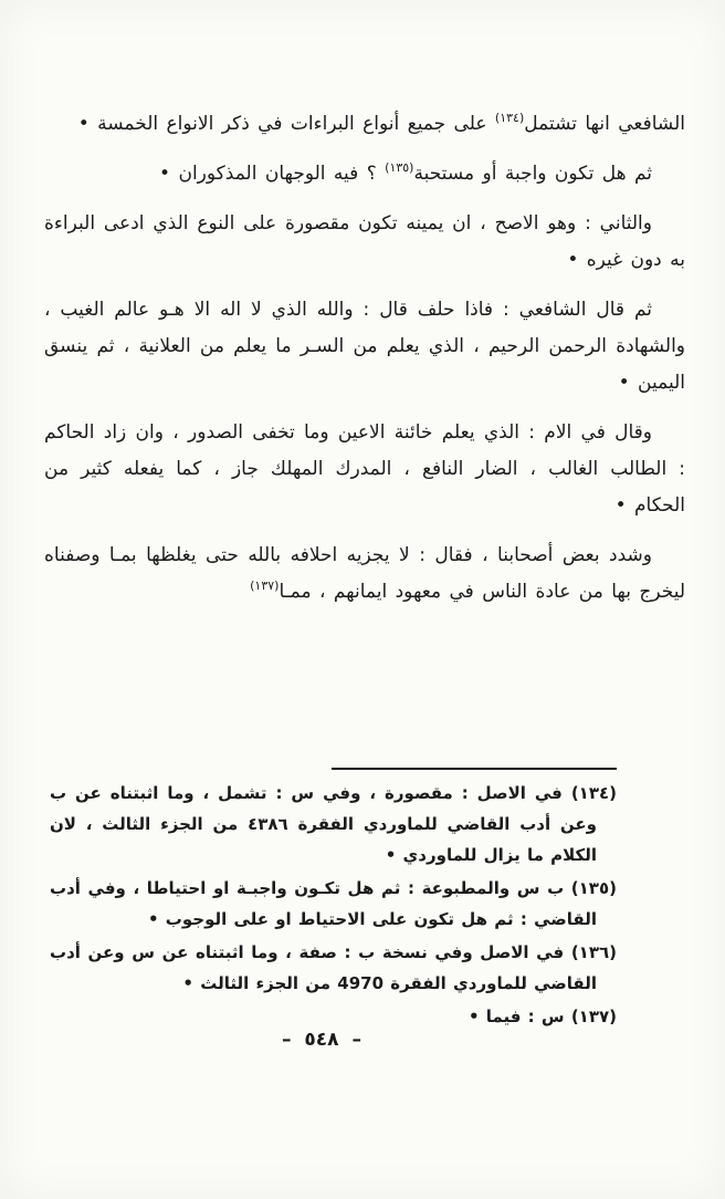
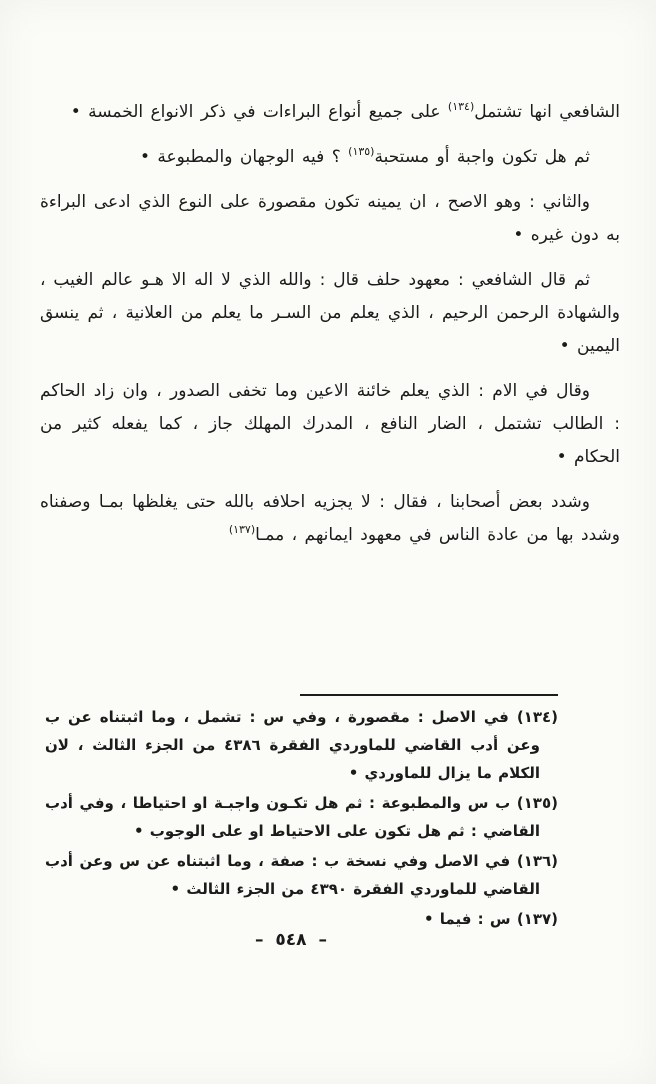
  الشافعي انها تشتمل(١٣٤) على جميع أنواع البراءات في ذكر الانواع الخمسة •
- ثم هل تكون واجبة أو مستحبة(١٣٥) ؟ فيه الوجهان المذكوران •
+ ثم هل تكون واجبة أو مستحبة(١٣٥) ؟ فيه الوجهان والمطبوعة •
  والثاني : وهو الاصح ، ان يمينه تكون مقصورة على النوع الذي ادعى البراءة به دون غيره •
- ثم قال الشافعي : فاذا حلف قال : والله الذي لا اله الا هـو عالم الغيب ، والشهادة الرحمن الرحيم ، الذي يعلم من السـر ما يعلم من العلانية ، ثم ينسق اليمين •
+ ثم قال الشافعي : معهود حلف قال : والله الذي لا اله الا هـو عالم الغيب ، والشهادة الرحمن الرحيم ، الذي يعلم من السـر ما يعلم من العلانية ، ثم ينسق اليمين •
- وقال في الام : الذي يعلم خائنة الاعين وما تخفى الصدور ، وان زاد الحاكم : الطالب الغالب ، الضار النافع ، المدرك المهلك جاز ، كما يفعله كثير من الحكام •
+ وقال في الام : الذي يعلم خائنة الاعين وما تخفى الصدور ، وان زاد الحاكم : الطالب تشتمل ، الضار النافع ، المدرك المهلك جاز ، كما يفعله كثير من الحكام •
- وشدد بعض أصحابنا ، فقال : لا يجزيه احلافه بالله حتى يغلظها بمـا وصفناه ليخرج بها من عادة الناس في معهود ايمانهم ، ممـا(١٣٧)
+ وشدد بعض أصحابنا ، فقال : لا يجزيه احلافه بالله حتى يغلظها بمـا وصفناه وشدد بها من عادة الناس في معهود ايمانهم ، ممـا(١٣٧)
  (١٣٤) في الاصل : مقصورة ، وفي س : تشمل ، وما اثبتناه عن ب وعن أدب القاضي للماوردي الفقرة ٤٣٨٦ من الجزء الثالث ، لان الكلام ما يزال للماوردي •
  (١٣٥) ب س والمطبوعة : ثم هل تكـون واجبـة او احتياطا ، وفي أدب القاضي : ثم هل تكون على الاحتياط او على الوجوب •
- (١٣٦) في الاصل وفي نسخة ب : صفة ، وما اثبتناه عن س وعن أدب القاضي للماوردي الفقرة 4970 من الجزء الثالث •
+ (١٣٦) في الاصل وفي نسخة ب : صفة ، وما اثبتناه عن س وعن أدب القاضي للماوردي الفقرة ٤٣٩٠ من الجزء الثالث •
  (١٣٧) س : فيما •
  – ٥٤٨ –
